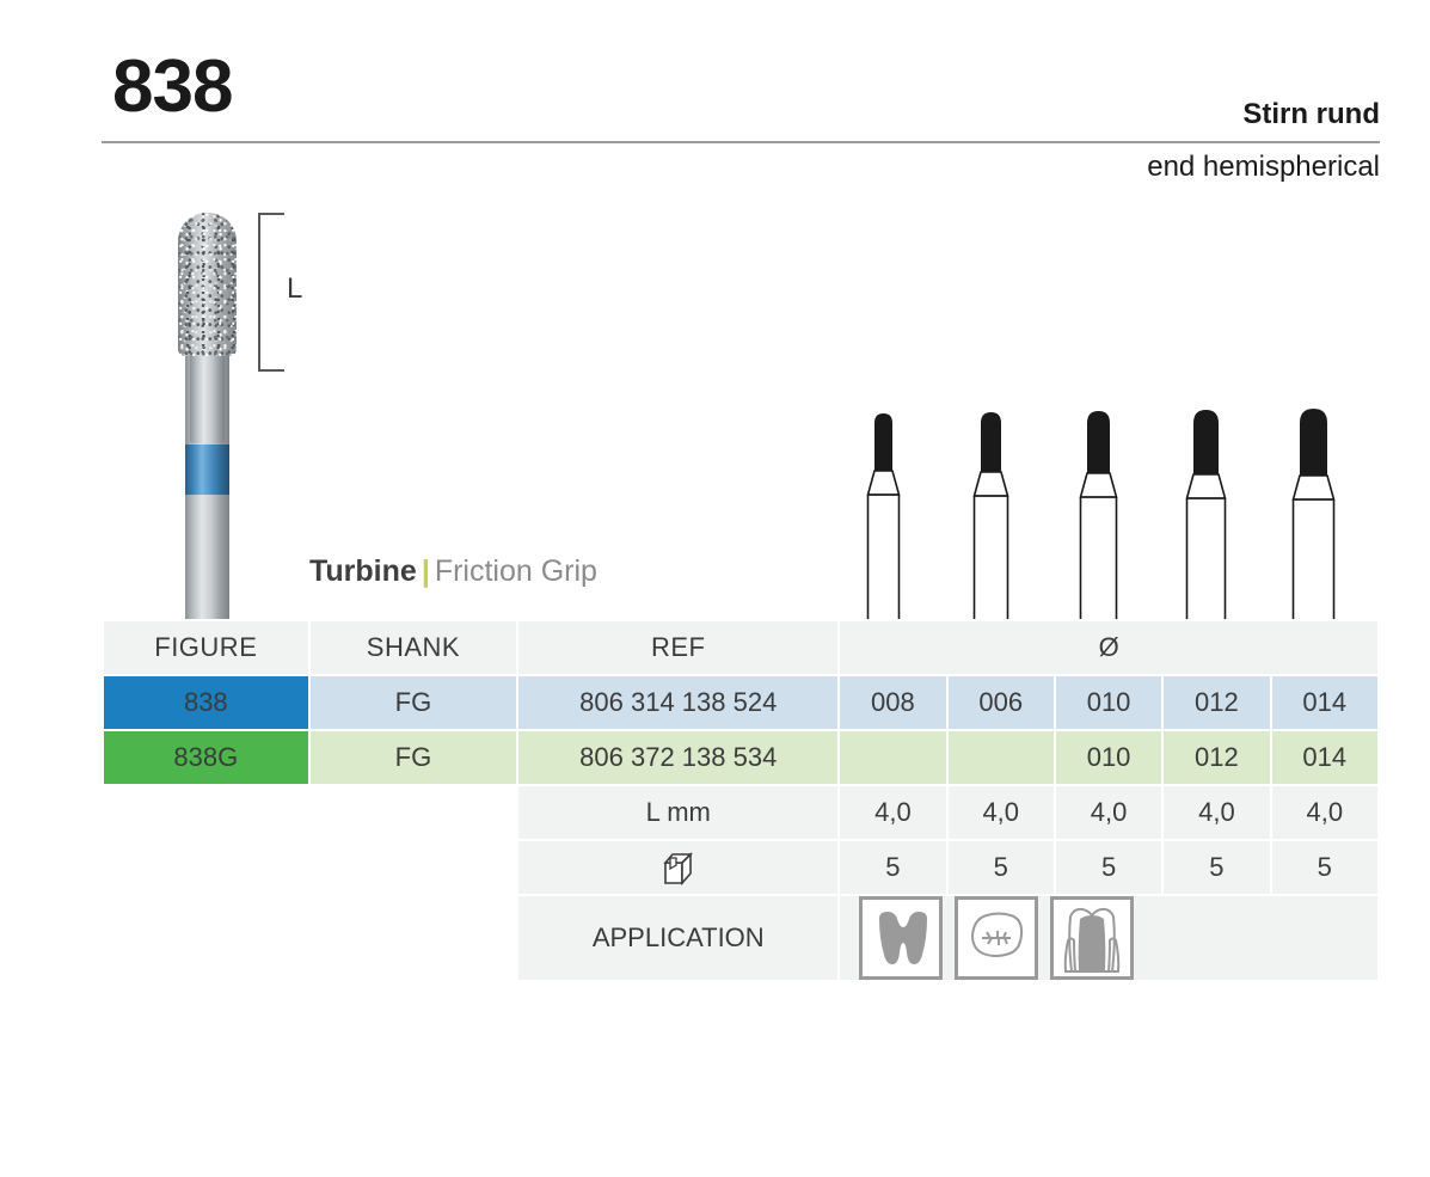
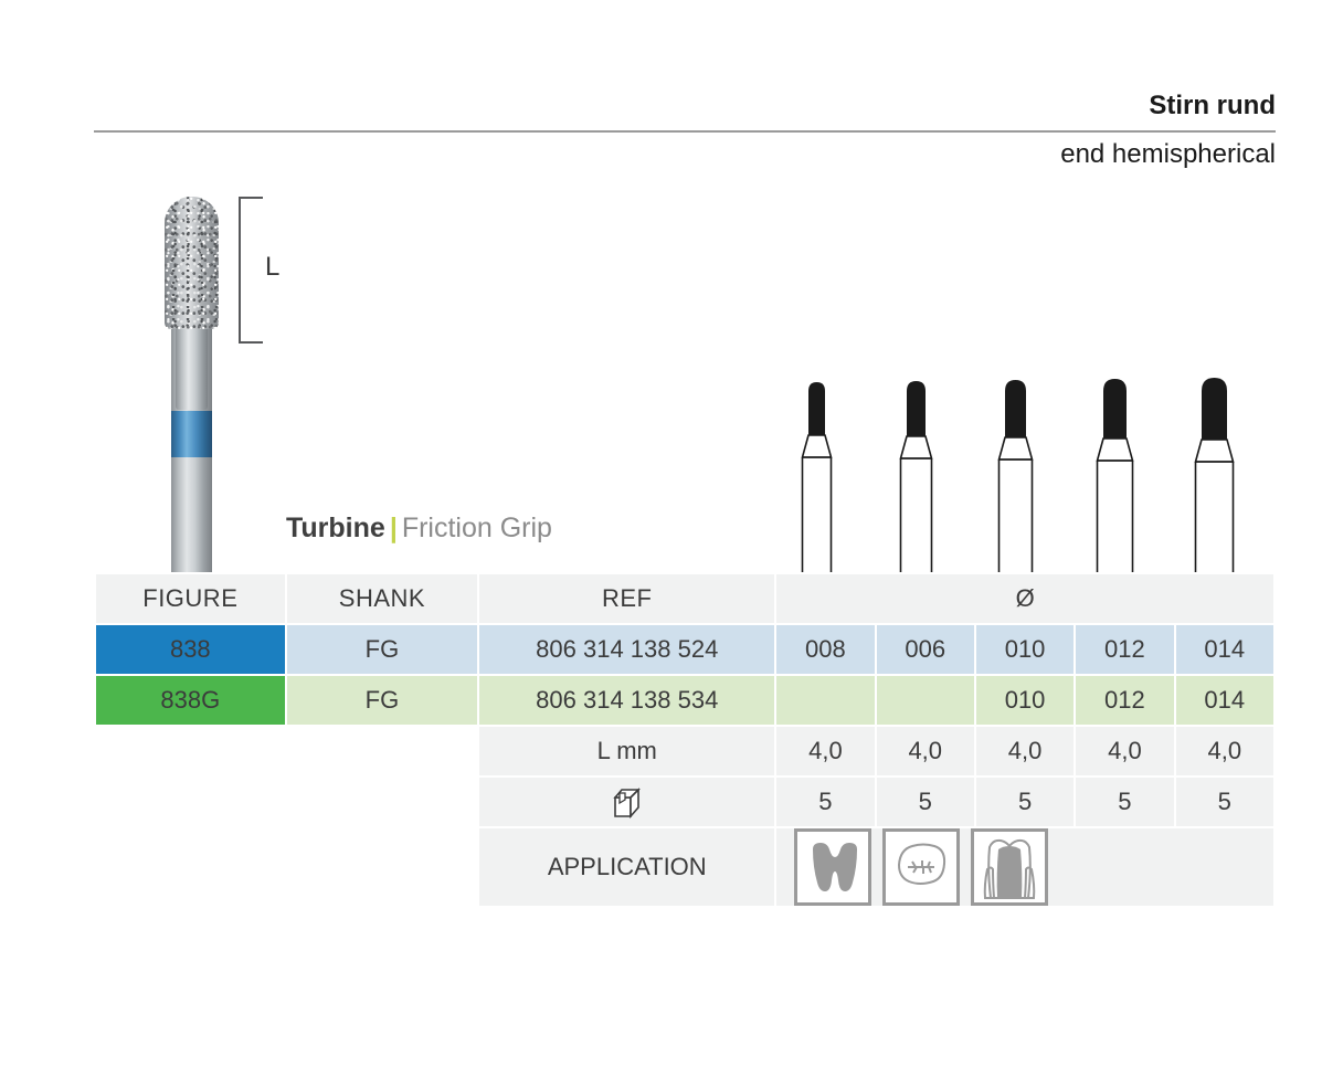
- 838
  Stirn rund
  end hemispherical
  L
  Turbine | Friction Grip
  FIGURE	SHANK	REF	Ø
  838	FG	806 314 138 524	008	006	010	012	014
- 838G	FG	806 372 138 534			010	012	014
+ 838G	FG	806 314 138 534			010	012	014
  		L mm	4,0	4,0	4,0	4,0	4,0
  			5	5	5	5	5
  		APPLICATION
